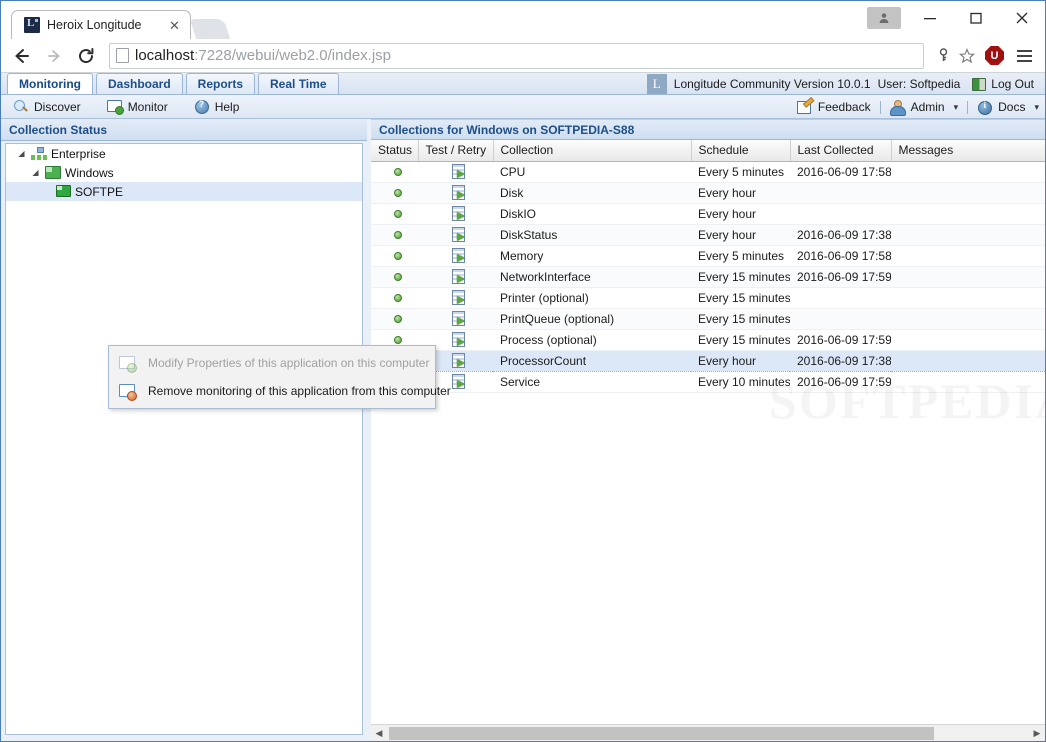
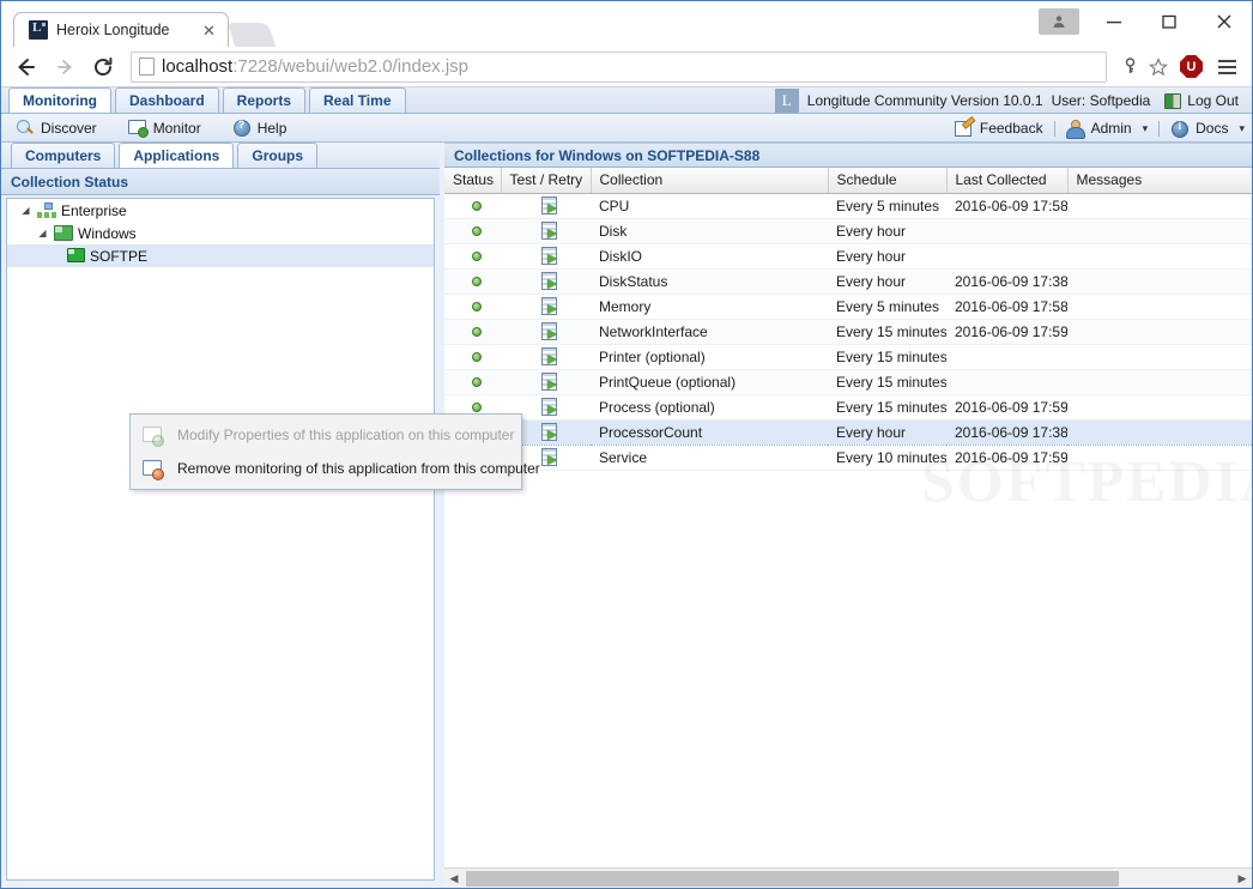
  Heroix Longitude
  ✕
  localhost:7228/webui/web2.0/index.jsp
  U
  Monitoring
  Dashboard
  Reports
  Real Time
  L
  Longitude Community Version 10.0.1
  User: Softpedia
  Log Out
  Discover
  Monitor
  Help
  Feedback
  Admin
  ▾
  Docs
  ▾
+ Computers
+ Applications
+ Groups
  Collection Status
  ◢
  Enterprise
  ◢
  Windows
  SOFTPE
  Collections for Windows on SOFTPEDIA-S88
  Status	Test / Retry	Collection	Schedule	Last Collected	Messages
  		CPU	Every 5 minutes	2016-06-09 17:58
  		Disk	Every hour
  		DiskIO	Every hour
  		DiskStatus	Every hour	2016-06-09 17:38
  		Memory	Every 5 minutes	2016-06-09 17:58
  		NetworkInterface	Every 15 minutes	2016-06-09 17:59
  		Printer (optional)	Every 15 minutes
  		PrintQueue (optional)	Every 15 minutes
  		Process (optional)	Every 15 minutes	2016-06-09 17:59
  		ProcessorCount	Every hour	2016-06-09 17:38
  		Service	Every 10 minutes	2016-06-09 17:59
  SOFTPEDI
  ◀
  ▶
  Modify Properties of this application on this computer
  Remove monitoring of this application from this computer
